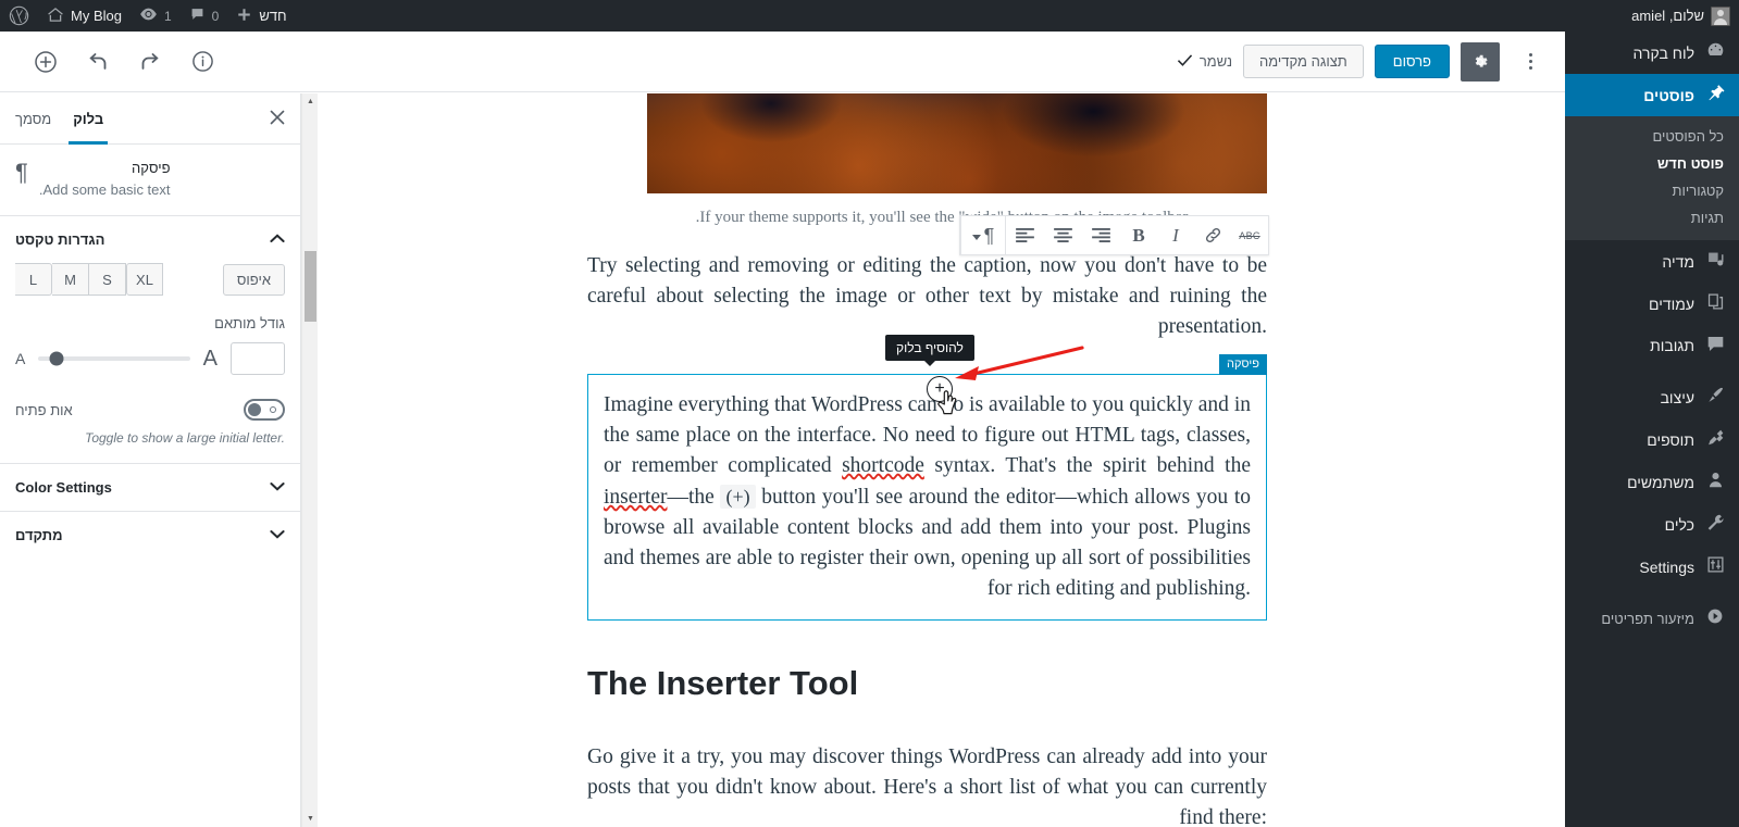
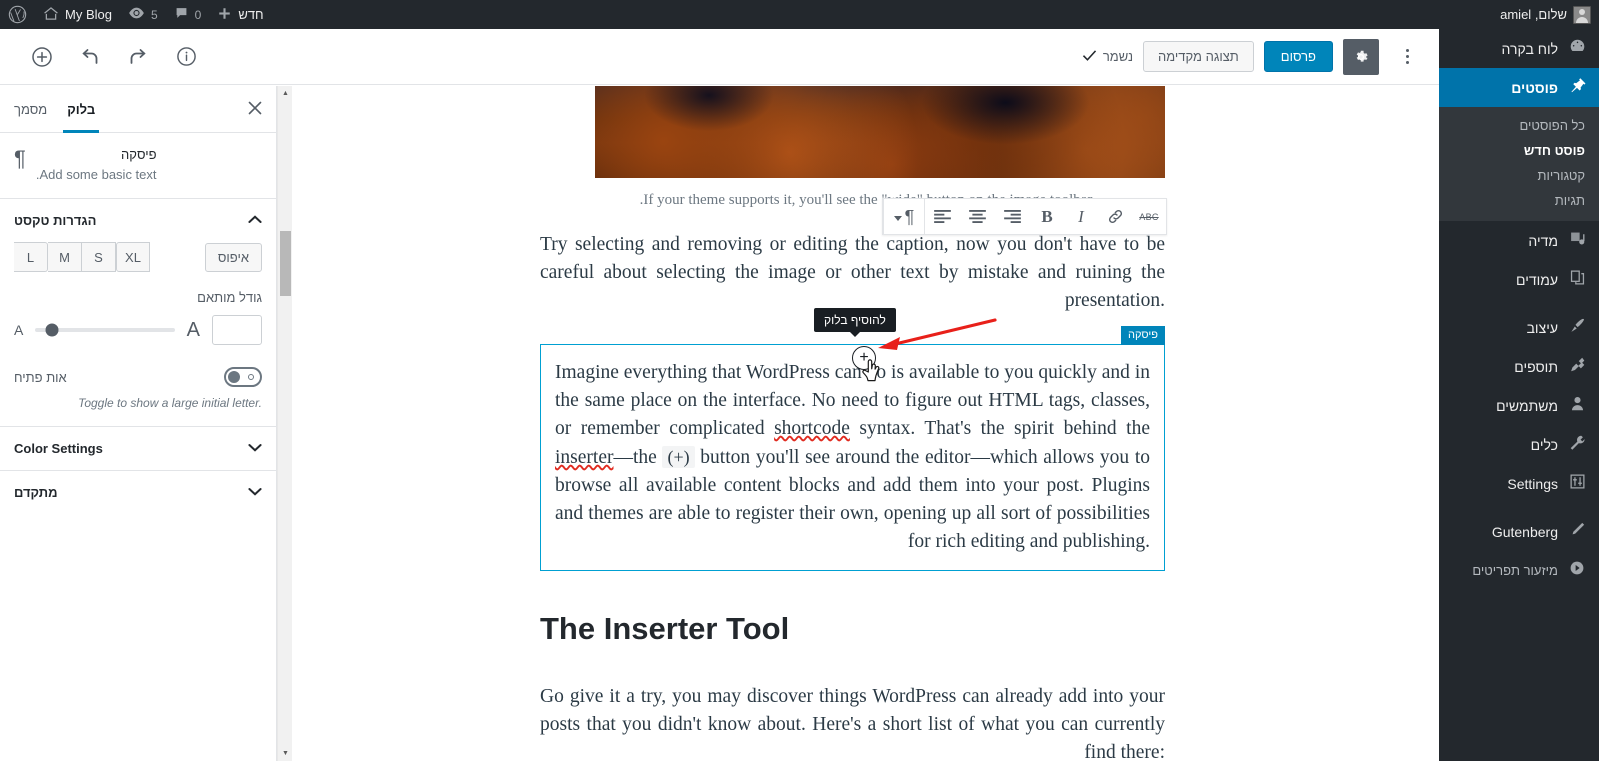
  שלום, amiel
  חדש
  0
- 1
+ 5
  My Blog
  לוח בקרה
  פוסטים
  כל הפוסטים
  פוסט חדש
  קטגוריות
  תגיות
  מדיה
  עמודים
- תגובות
  עיצוב
  תוספים
  משתמשים
  כלים
  Settings
+ Gutenberg
  מיזעור תפריטים
  פרסום
  תצוגה מקדימה
  נשמר
  מסמך
  בלוק
  ¶
  פיסקה
  Add some basic text.
  הגדרות טקסט
  L
  M
  S
  XL
  איפוס
  גודל מותאם
  A
  A
  אות פתיח
  Toggle to show a large initial letter.
  Color Settings
  מתקדם
  Try selecting and removing or editing the caption, now you don't have to be careful about selecting the image or other text by mistake and ruining the presentation.
  פיסקה
  Imagine everything that WordPress cano is available to you quickly and in the same place on the interface. No need to figure out HTML tags, classes, or remember complicated shortcode syntax. That's the spirit behind the inserter—the (+) button you'll see around the editor—which allows you to browse all available content blocks and add them into your post. Plugins and themes are able to register their own, opening up all sort of possibilities for rich editing and publishing.
  The Inserter Tool
  Go give it a try, you may discover things WordPress can already add into your posts that you didn't know about. Here's a short list of what you can currently find there:
  ¶
  B
  I
  ABC
  להוסיף בלוק
  +
